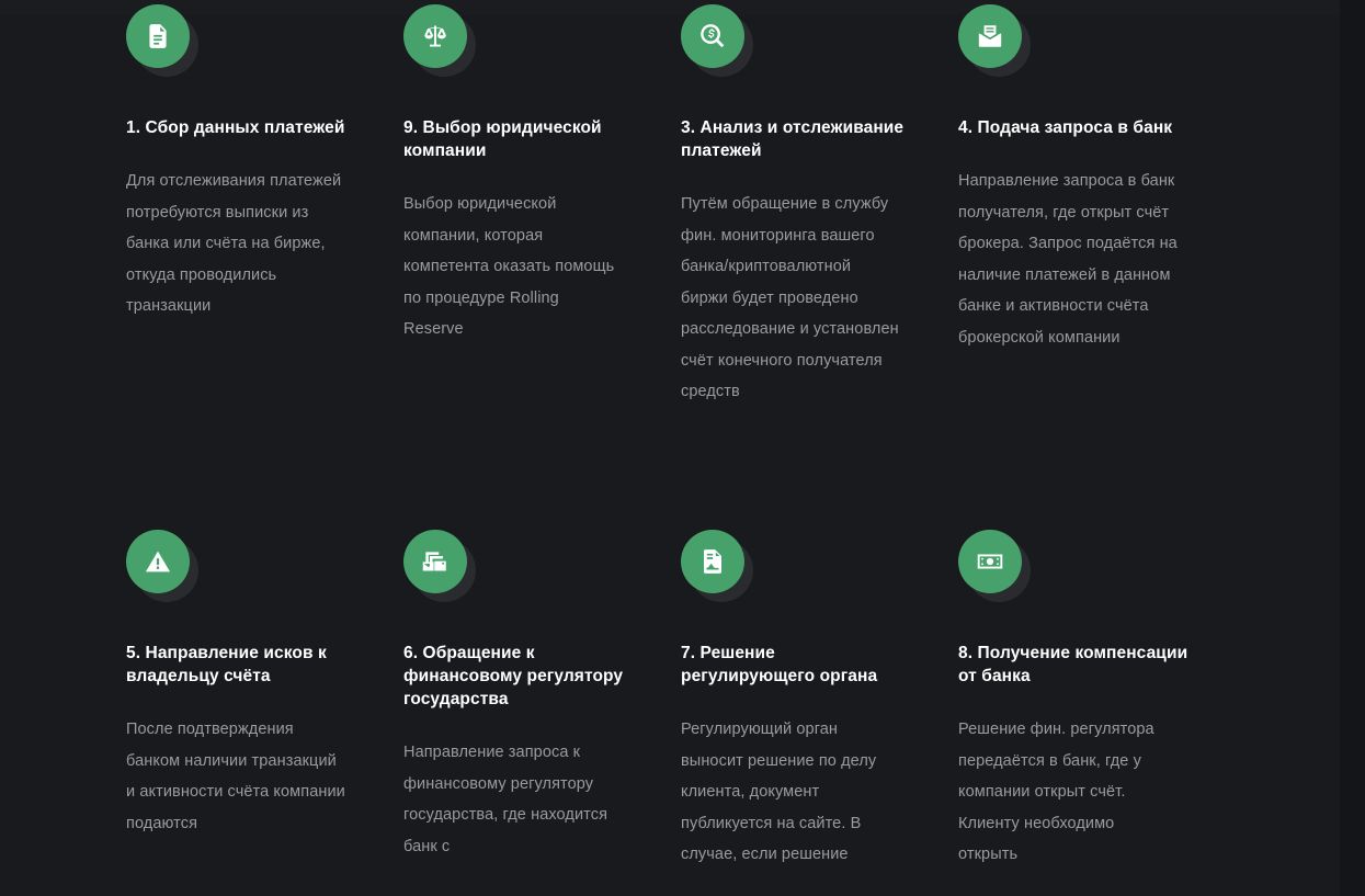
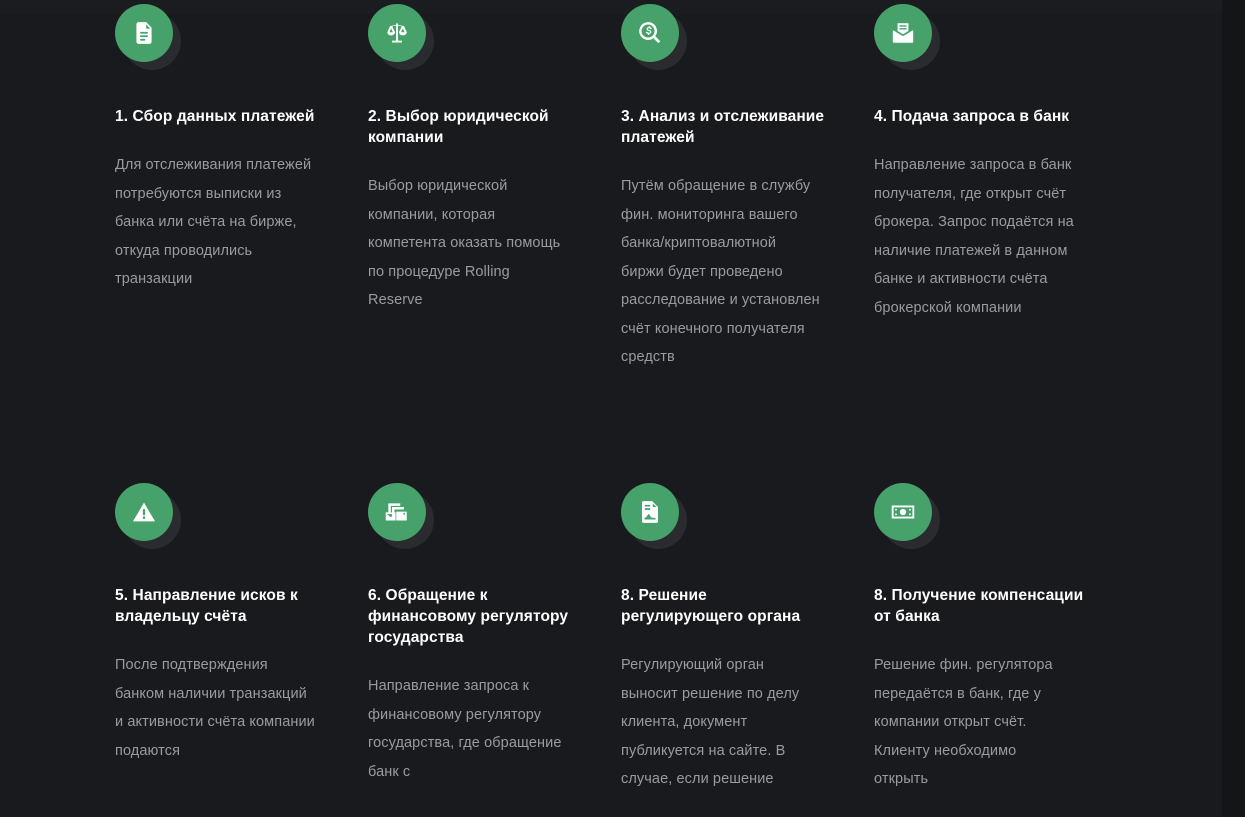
  1. Сбор данных платежей
  Для отслеживания платежей потребуются выписки из банка или счёта на бирже, откуда проводились транзакции
- 9. Выбор юридической компании
+ 2. Выбор юридической компании
  Выбор юридической компании, которая компетента оказать помощь по процедуре Rolling Reserve
  3. Анализ и отслеживание платежей
  Путём обращение в службу фин. мониторинга вашего банка/криптовалютной биржи будет проведено расследование и установлен счёт конечного получателя средств
  4. Подача запроса в банк
  Направление запроса в банк получателя, где открыт счёт брокера. Запрос подаётся на наличие платежей в данном банке и активности счёта брокерской компании
  5. Направление исков к владельцу счёта
  После подтверждения банком наличии транзакций и активности счёта компании подаются
  6. Обращение к финансовому регулятору государства
- Направление запроса к финансовому регулятору государства, где находится банк с
+ Направление запроса к финансовому регулятору государства, где обращение банк с
- 7. Решение регулирующего органа
+ 8. Решение регулирующего органа
  Регулирующий орган выносит решение по делу клиента, документ публикуется на сайте. В случае, если решение
  8. Получение компенсации от банка
  Решение фин. регулятора передаётся в банк, где у компании открыт счёт. Клиенту необходимо открыть
